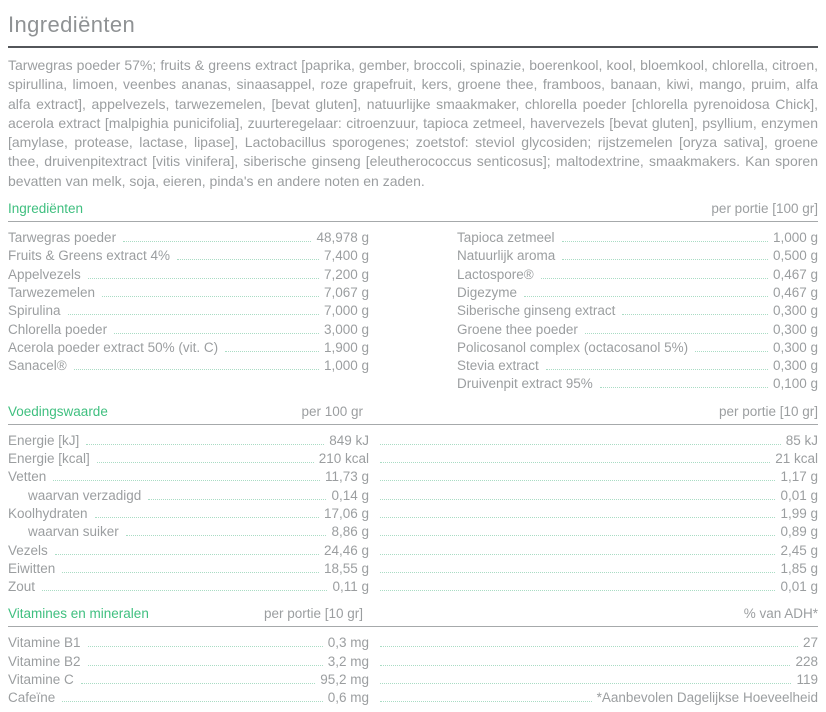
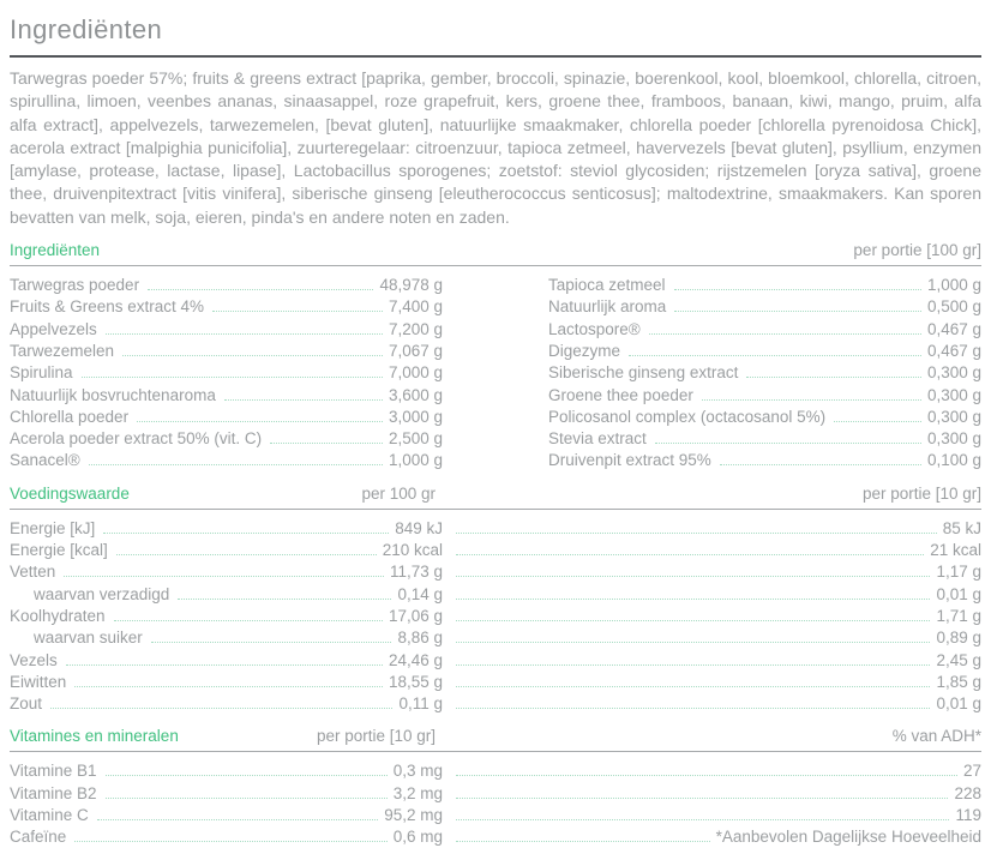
  Ingrediënten
  Tarwegras poeder 57%; fruits & greens extract [paprika, gember, broccoli, spinazie, boerenkool, kool, bloemkool, chlorella, citroen, spirullina, limoen, veenbes ananas, sinaasappel, roze grapefruit, kers, groene thee, framboos, banaan, kiwi, mango, pruim, alfa alfa extract], appelvezels, tarwezemelen, [bevat gluten], natuurlijke smaakmaker, chlorella poeder [chlorella pyrenoidosa Chick], acerola extract [malpighia punicifolia], zuurteregelaar: citroenzuur, tapioca zetmeel, havervezels [bevat gluten], psyllium, enzymen [amylase, protease, lactase, lipase], Lactobacillus sporogenes; zoetstof: steviol glycosiden; rijstzemelen [oryza sativa], groene thee, druivenpitextract [vitis vinifera], siberische ginseng [eleutherococcus senticosus]; maltodextrine, smaakmakers. Kan sporen bevatten van melk, soja, eieren, pinda's en andere noten en zaden.
  Ingrediënten
  per portie [100 gr]
  Tarwegras poeder
  48,978 g
  Fruits & Greens extract 4%
  7,400 g
  Appelvezels
  7,200 g
  Tarwezemelen
  7,067 g
  Spirulina
  7,000 g
+ Natuurlijk bosvruchtenaroma
+ 3,600 g
  Chlorella poeder
  3,000 g
  Acerola poeder extract 50% (vit. C)
- 1,900 g
+ 2,500 g
  Sanacel®
  1,000 g
  Tapioca zetmeel
  1,000 g
  Natuurlijk aroma
  0,500 g
  Lactospore®
  0,467 g
  Digezyme
  0,467 g
  Siberische ginseng extract
  0,300 g
  Groene thee poeder
  0,300 g
  Policosanol complex (octacosanol 5%)
  0,300 g
  Stevia extract
  0,300 g
  Druivenpit extract 95%
  0,100 g
  Voedingswaarde
  per 100 gr
  per portie [10 gr]
  Energie [kJ]
  849 kJ
  85 kJ
  Energie [kcal]
  210 kcal
  21 kcal
  Vetten
  11,73 g
  1,17 g
  waarvan verzadigd
  0,14 g
  0,01 g
  Koolhydraten
  17,06 g
- 1,99 g
+ 1,71 g
  waarvan suiker
  8,86 g
  0,89 g
  Vezels
  24,46 g
  2,45 g
  Eiwitten
  18,55 g
  1,85 g
  Zout
  0,11 g
  0,01 g
  Vitamines en mineralen
  per portie [10 gr]
  % van ADH*
  Vitamine B1
  0,3 mg
  27
  Vitamine B2
  3,2 mg
  228
  Vitamine C
  95,2 mg
  119
  Cafeïne
  0,6 mg
  *Aanbevolen Dagelijkse Hoeveelheid
